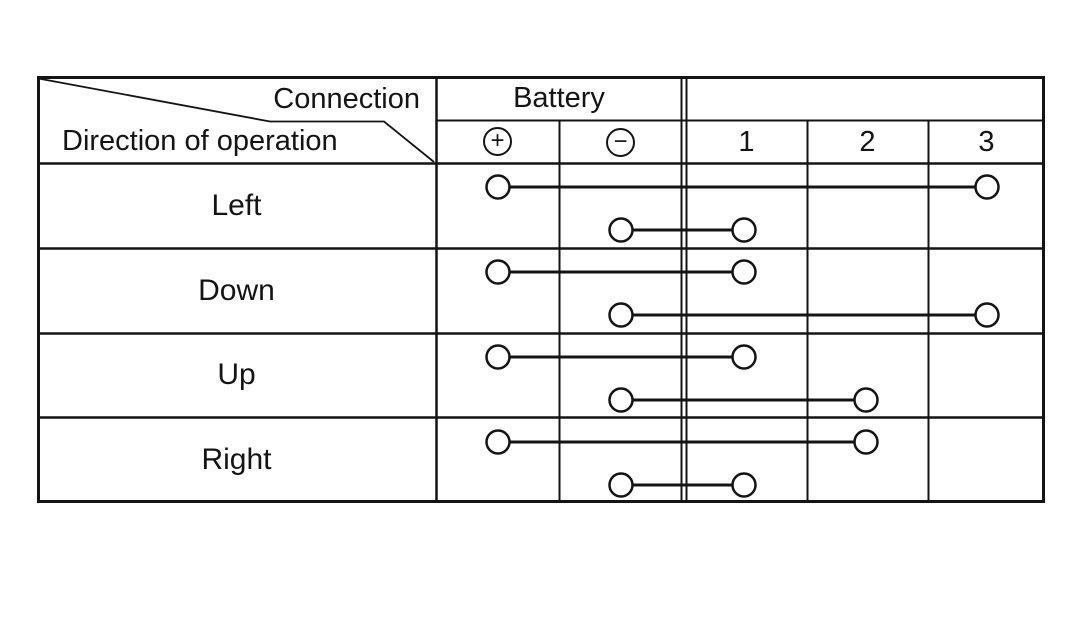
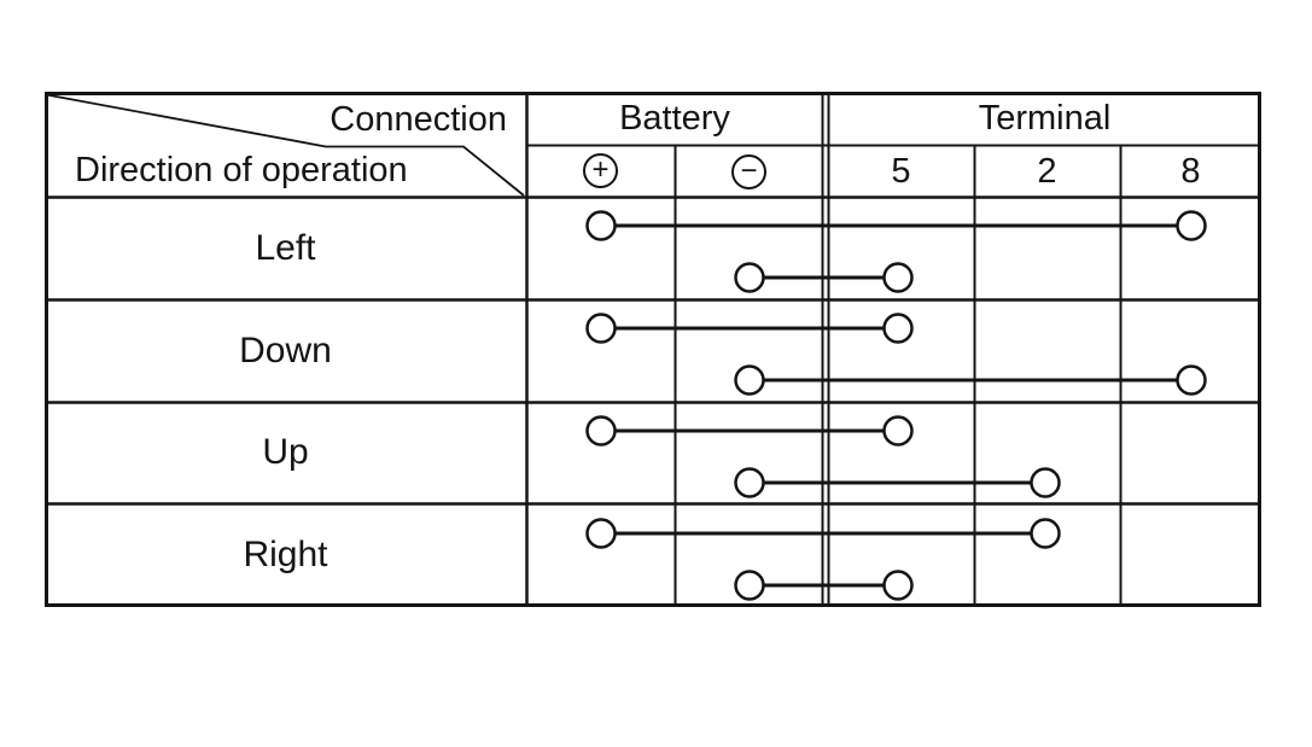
  Connection
  Direction of operation
  Battery
+ Terminal
  +
  −
- 1
+ 5
  2
- 3
+ 8
  Left
  Down
  Up
  Right
